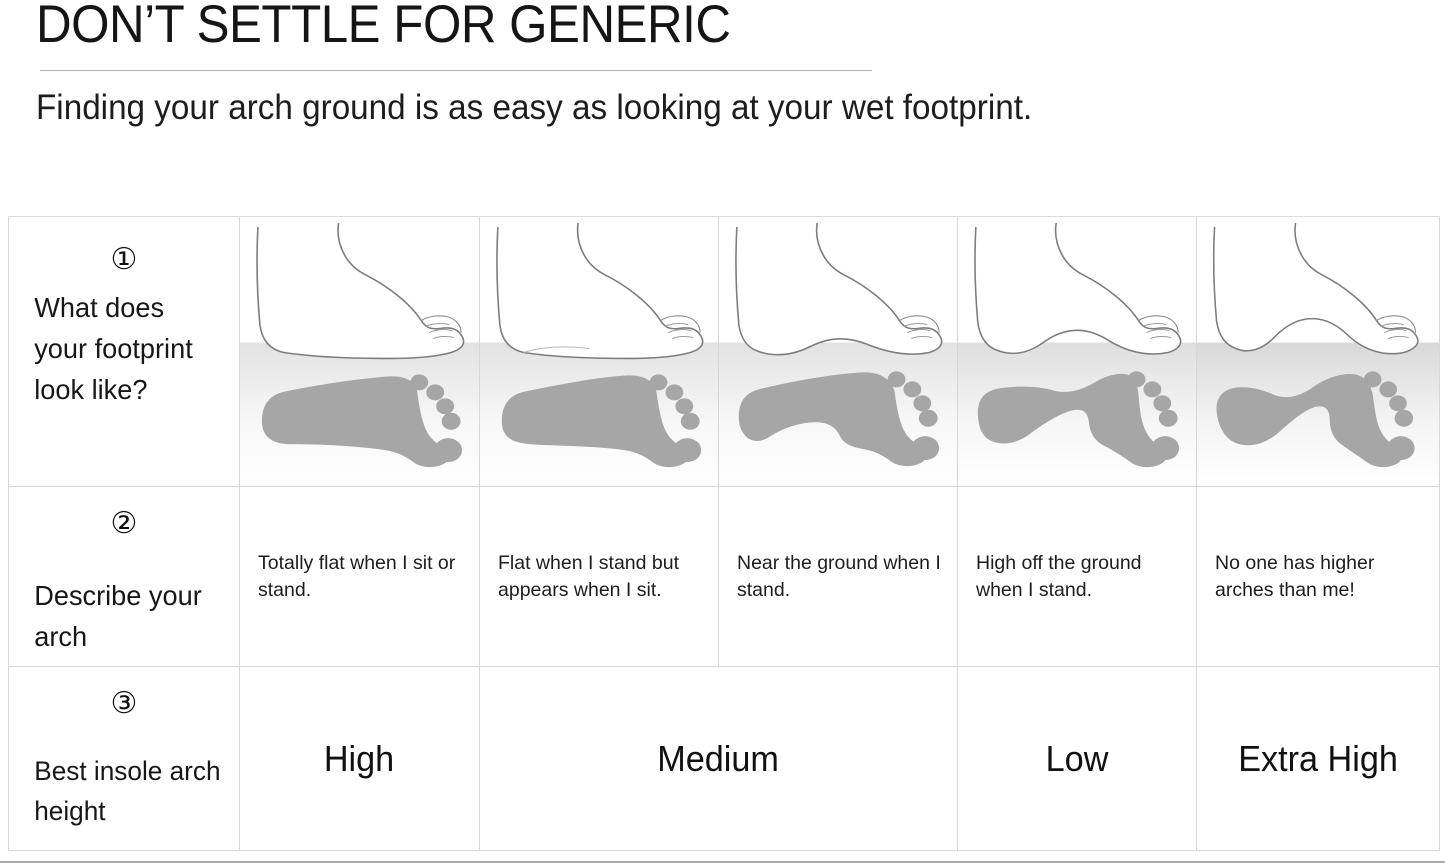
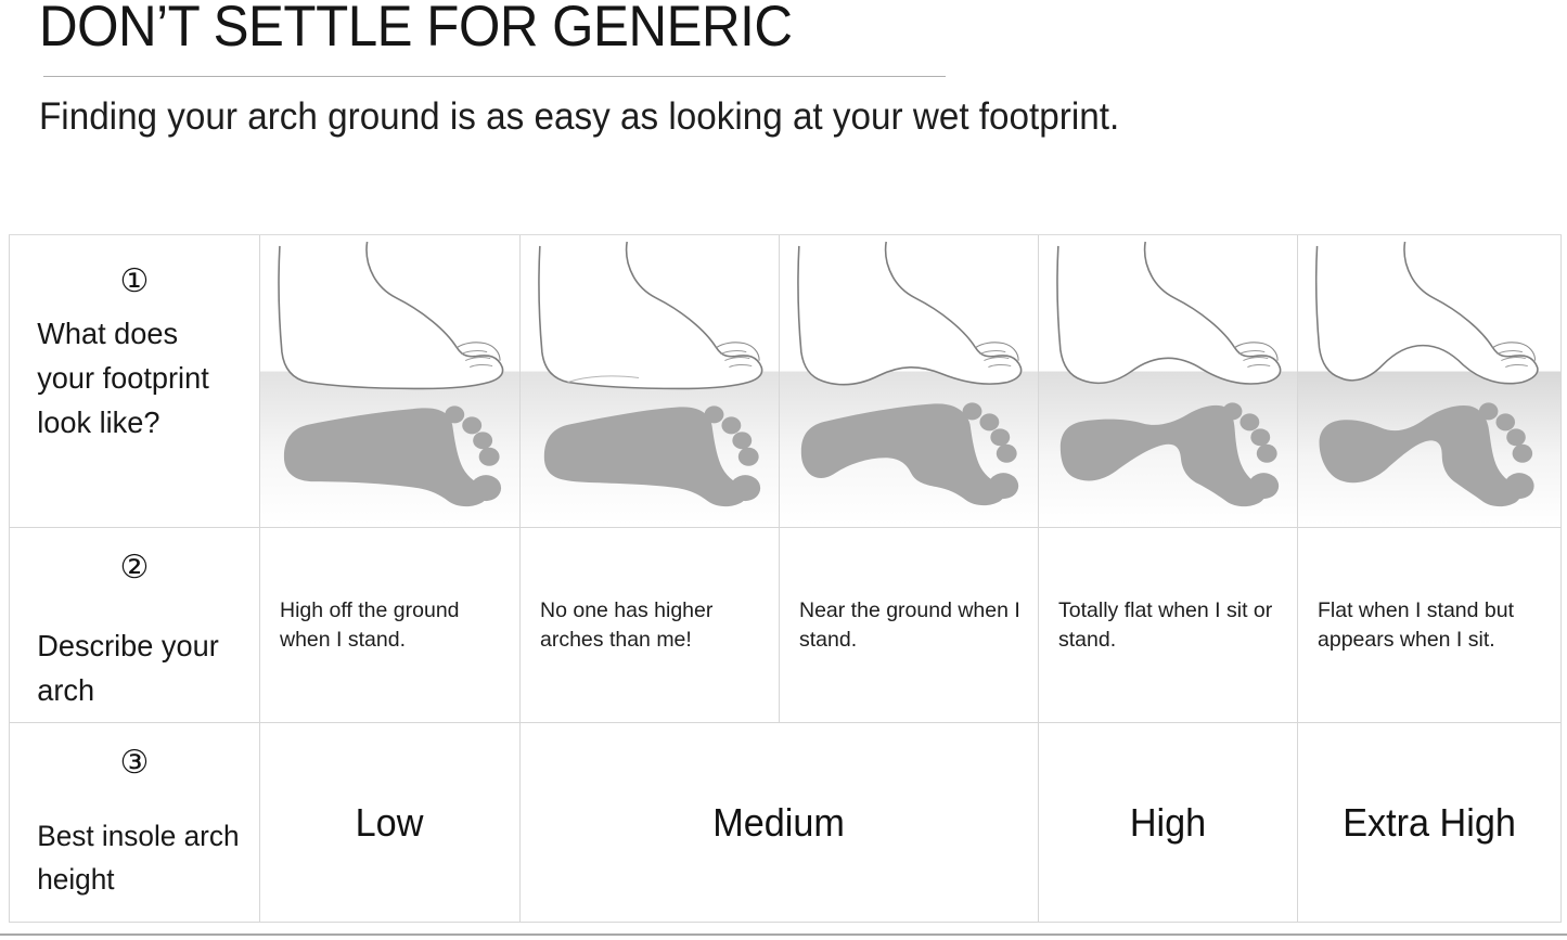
  DON’T SETTLE FOR GENERIC
  Finding your arch ground is as easy as looking at your wet footprint.
  ①
  What does your footprint look like?
  ②
  Describe your arch
- Totally flat when I sit or stand.
+ High off the ground when I stand.
- Flat when I stand but appears when I sit.
+ No one has higher arches than me!
  Near the ground when I stand.
- High off the ground when I stand.
+ Totally flat when I sit or stand.
- No one has higher arches than me!
+ Flat when I stand but appears when I sit.
  ③
  Best insole arch height
- High
+ Low
  Medium
- Low
+ High
  Extra High
